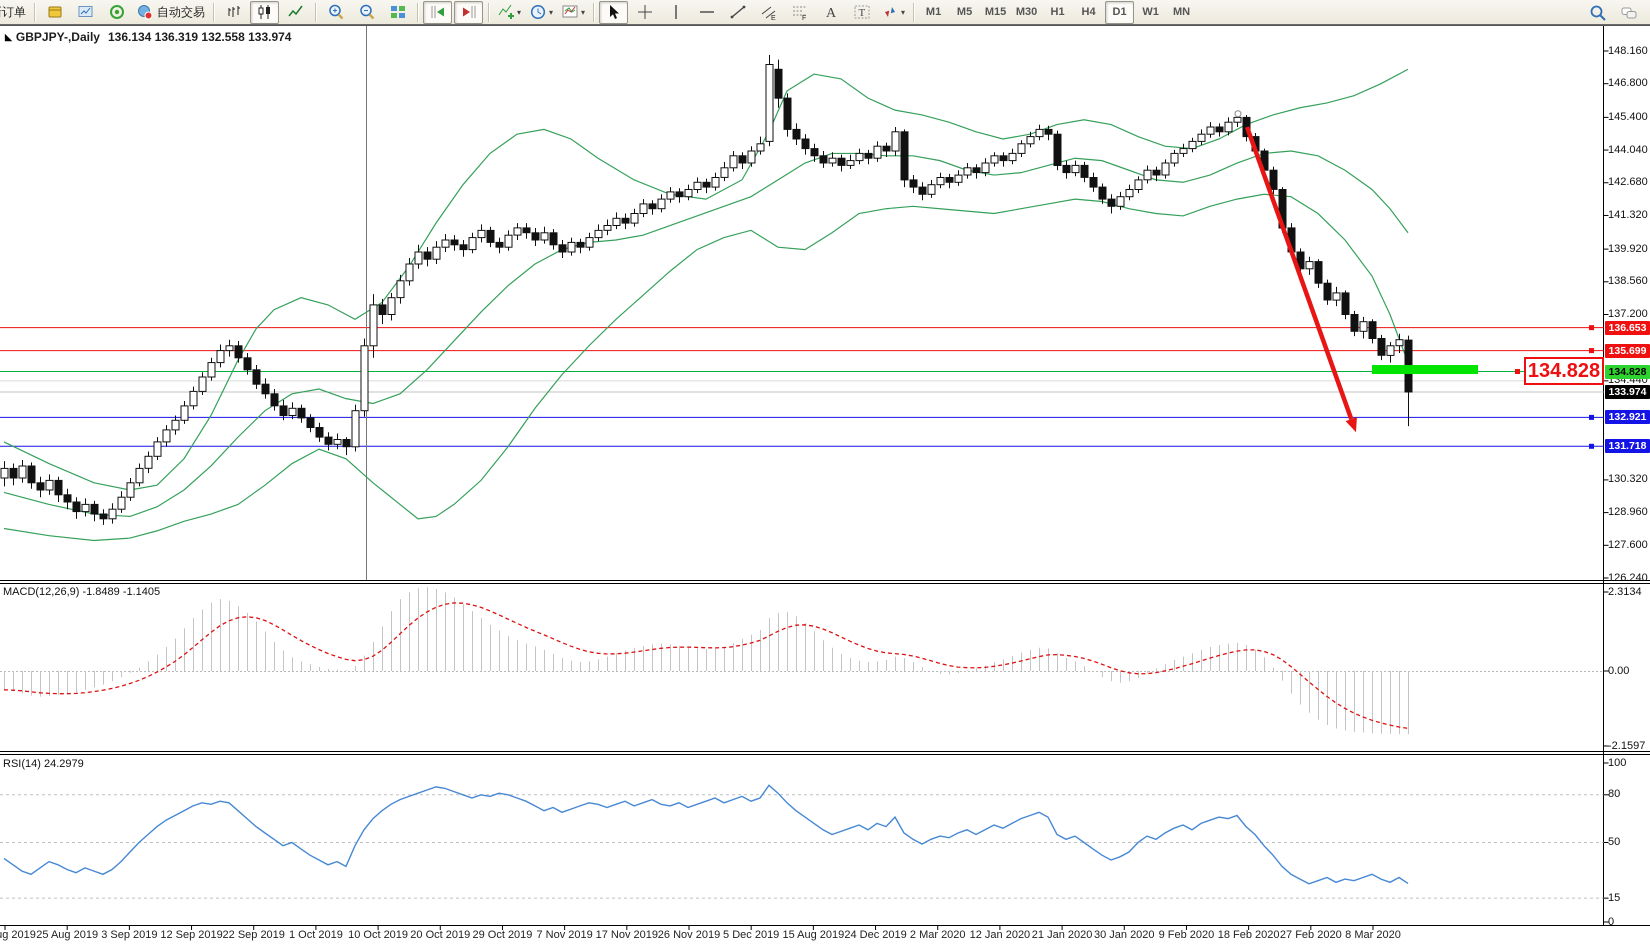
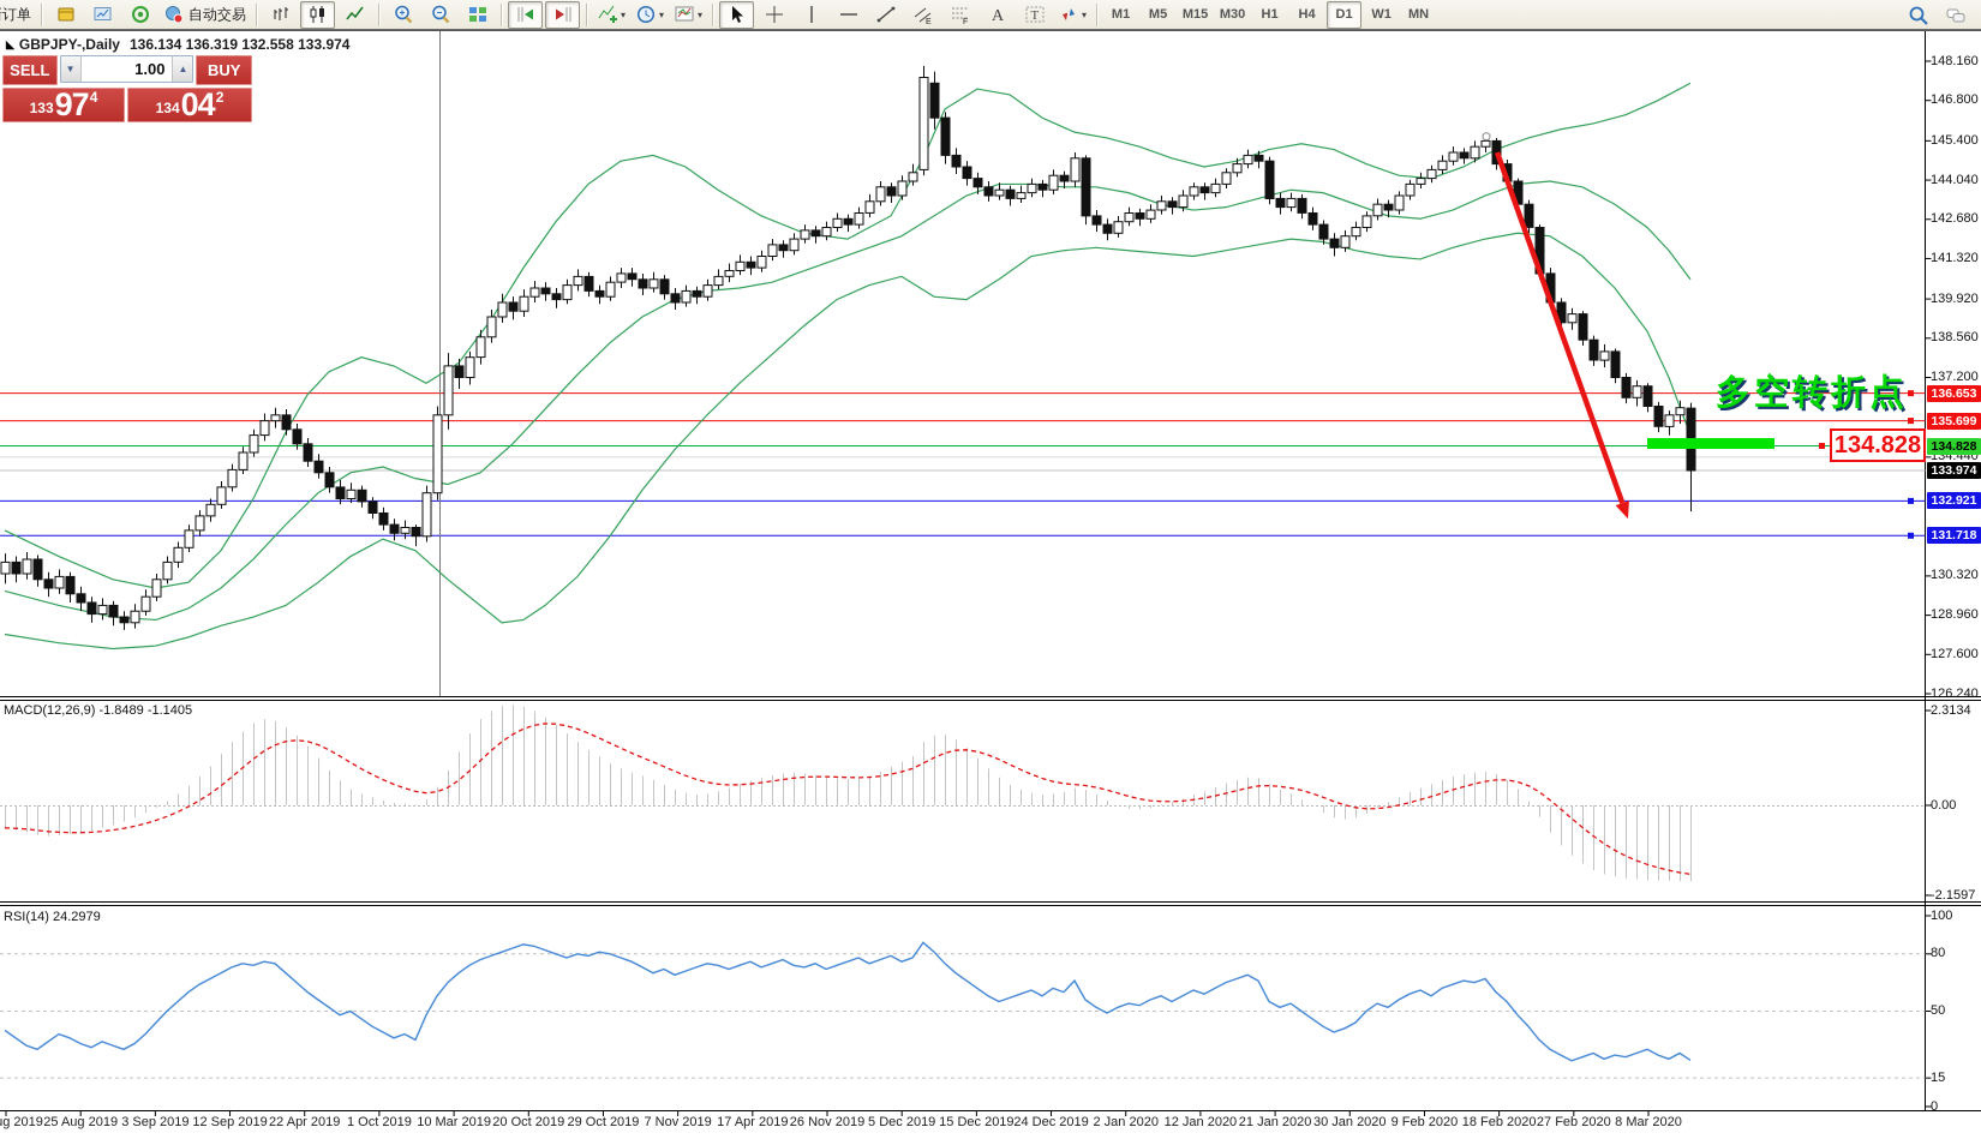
  自动交易
  ▾
  ▾
  ▾
  A
  T
  ▾
  M1
  M5
  M15
  M30
  H1
  H4
  D1
  W1
  MN
  ◣
  GBPJPY-,Daily
  136.134 136.319 132.558 133.974
+ SELL
+ ▼
+ 1.00
+ ▲
+ BUY
+ 133
+ 97
+ 4
+ 134
+ 04
+ 2
  MACD(12,26,9) -1.8489 -1.1405
  RSI(14) 24.2979
+ 多空转折点
  134.828
  148.160
  146.800
  145.400
  144.040
  142.680
  141.320
  139.920
  138.560
  137.200
  134.440
  130.320
  128.960
  127.600
  126.240
  136.653
  135.699
  134.828
  133.974
  132.921
  131.718
  2.3134
  0.00
  -2.1597
  100
  80
  50
  15
  0
  25 Aug 2019
  3 Sep 2019
  12 Sep 2019
- 22 Sep 2019
+ 22 Apr 2019
  1 Oct 2019
- 10 Oct 2019
+ 10 Mar 2019
  20 Oct 2019
  29 Oct 2019
  7 Nov 2019
- 17 Nov 2019
+ 17 Apr 2019
  26 Nov 2019
  5 Dec 2019
- 15 Aug 2019
+ 15 Dec 2019
  24 Dec 2019
- 2 Mar 2020
+ 2 Jan 2020
  12 Jan 2020
  21 Jan 2020
  30 Jan 2020
  9 Feb 2020
  18 Feb 2020
  27 Feb 2020
  8 Mar 2020
